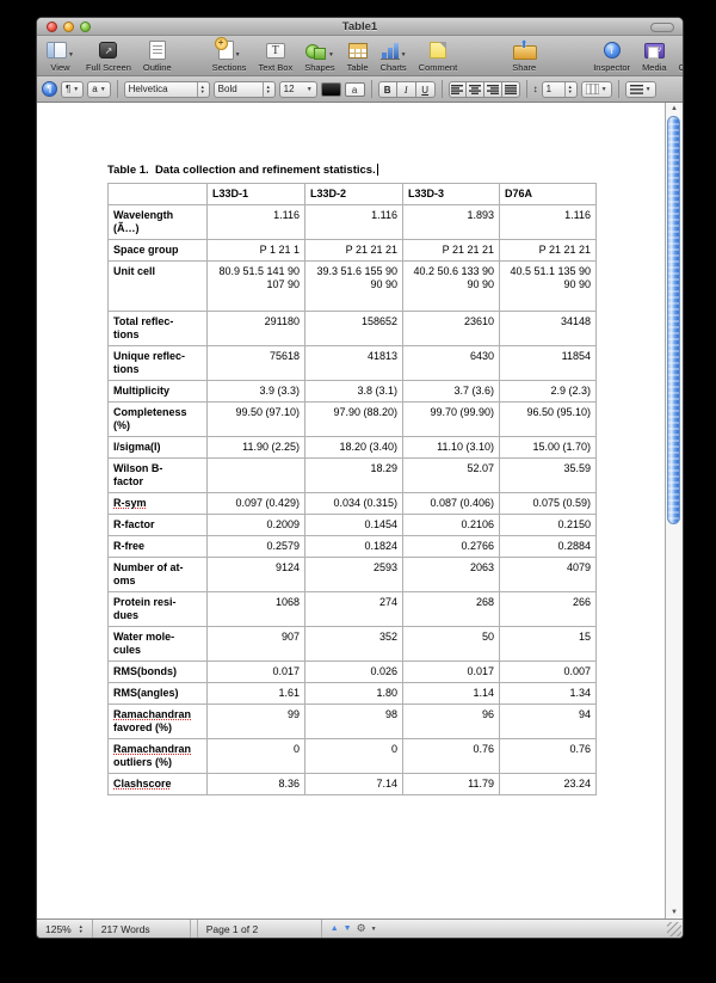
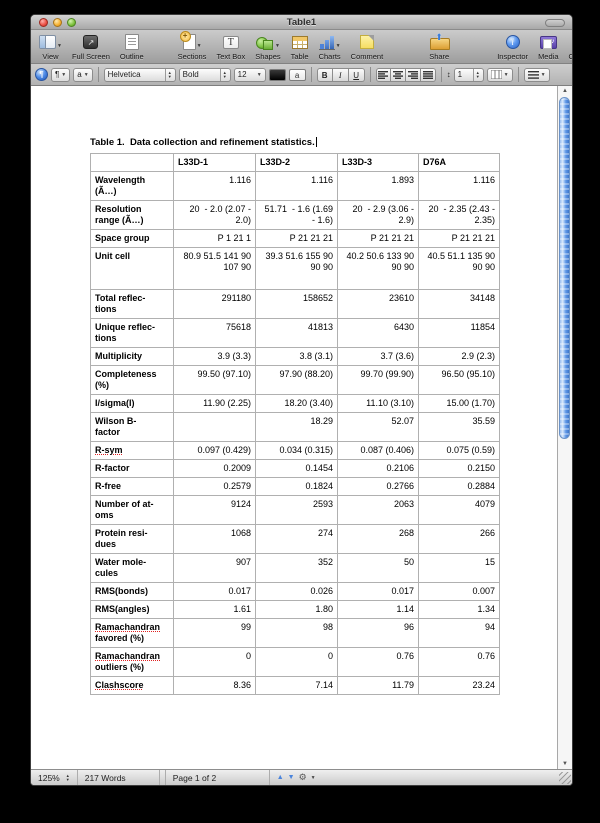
  Table1
  View
  ↗
  Full Screen
  Outline
  Sections
  T
  Text Box
  Shapes
  Table
  Charts
  Comment
  Share
  i
  Inspector
  Media
  ¶
  ¶
  a
  Helvetica
  Bold
  12
  a
  B
  I
  U
  ↕
  1
  Table 1. Data collection and refinement statistics.
  	L33D-1	L33D-2	L33D-3	D76A
  Wavelength(Ã…)	1.116	1.116	1.893	1.116
+ Resolutionrange (Ã…)	20 - 2.0 (2.07 - 2.0)	51.71 - 1.6 (1.69 - 1.6)	20 - 2.9 (3.06 - 2.9)	20 - 2.35 (2.43 - 2.35)
  Space group	P 1 21 1	P 21 21 21	P 21 21 21	P 21 21 21
  Unit cell	80.9 51.5 141 90 107 90	39.3 51.6 155 90 90 90	40.2 50.6 133 90 90 90	40.5 51.1 135 90 90 90
  Total reflec-tions	291180	158652	23610	34148
  Unique reflec-tions	75618	41813	6430	11854
  Multiplicity	3.9 (3.3)	3.8 (3.1)	3.7 (3.6)	2.9 (2.3)
  Completeness(%)	99.50 (97.10)	97.90 (88.20)	99.70 (99.90)	96.50 (95.10)
  I/sigma(I)	11.90 (2.25)	18.20 (3.40)	11.10 (3.10)	15.00 (1.70)
  Wilson B-factor		18.29	52.07	35.59
  R-sym	0.097 (0.429)	0.034 (0.315)	0.087 (0.406)	0.075 (0.59)
  R-factor	0.2009	0.1454	0.2106	0.2150
  R-free	0.2579	0.1824	0.2766	0.2884
  Number of at-oms	9124	2593	2063	4079
  Protein resi-dues	1068	274	268	266
  Water mole-cules	907	352	50	15
  RMS(bonds)	0.017	0.026	0.017	0.007
  RMS(angles)	1.61	1.80	1.14	1.34
  Ramachandranfavored (%)	99	98	96	94
  Ramachandranoutliers (%)	0	0	0.76	0.76
  Clashscore	8.36	7.14	11.79	23.24
  125%
  217 Words
  Page 1 of 2
  ⚙
